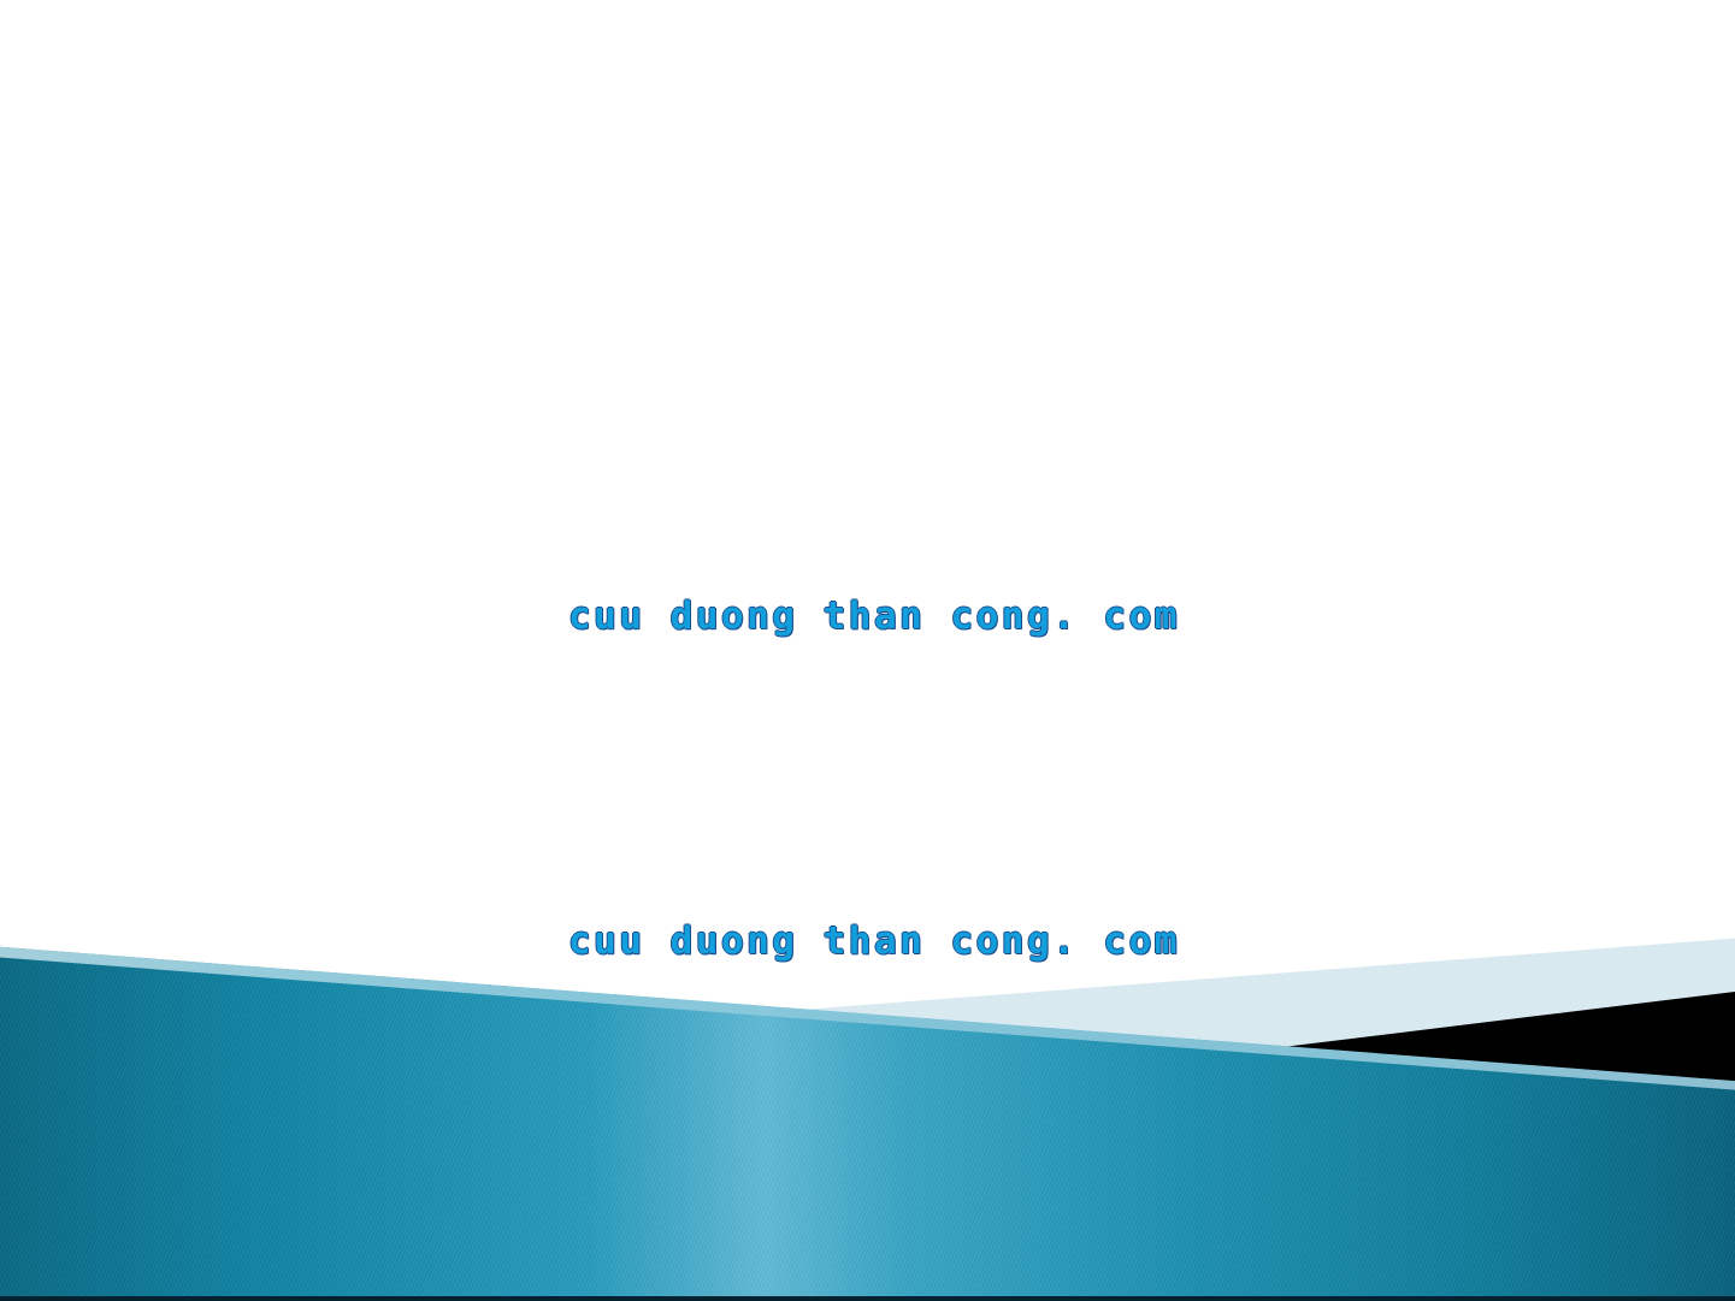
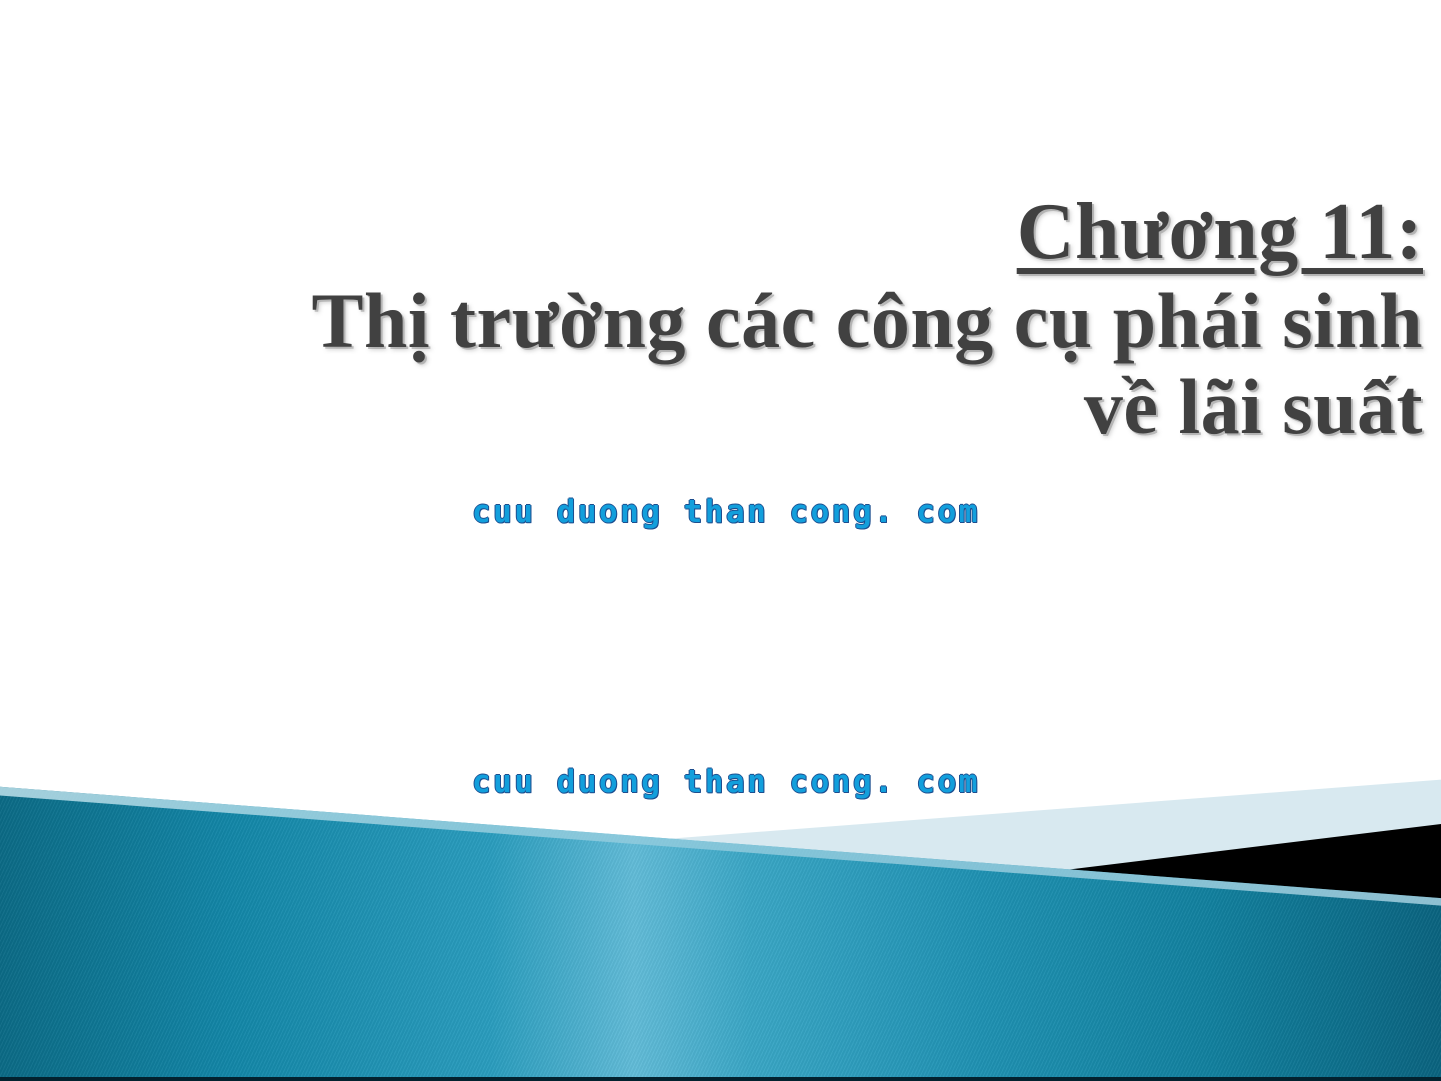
+ Chương 11:
+ Thị trường các công cụ phái sinh
+ về lãi suất
  cuu duong than cong. com
  cuu duong than cong. com
